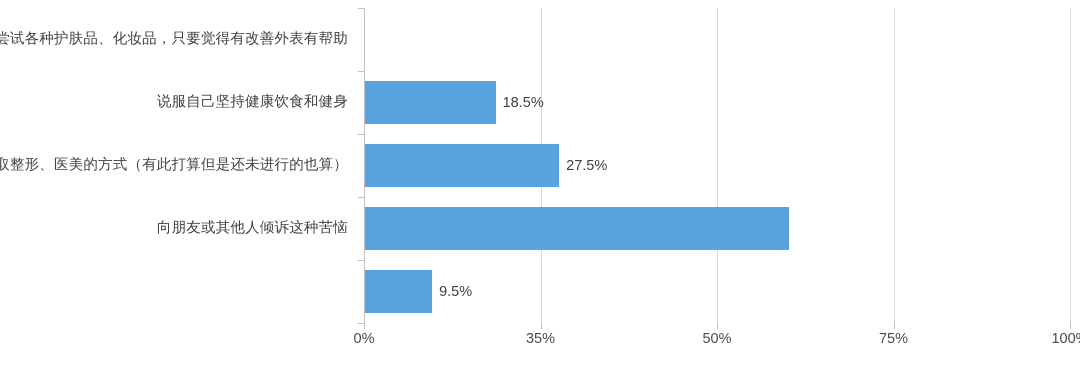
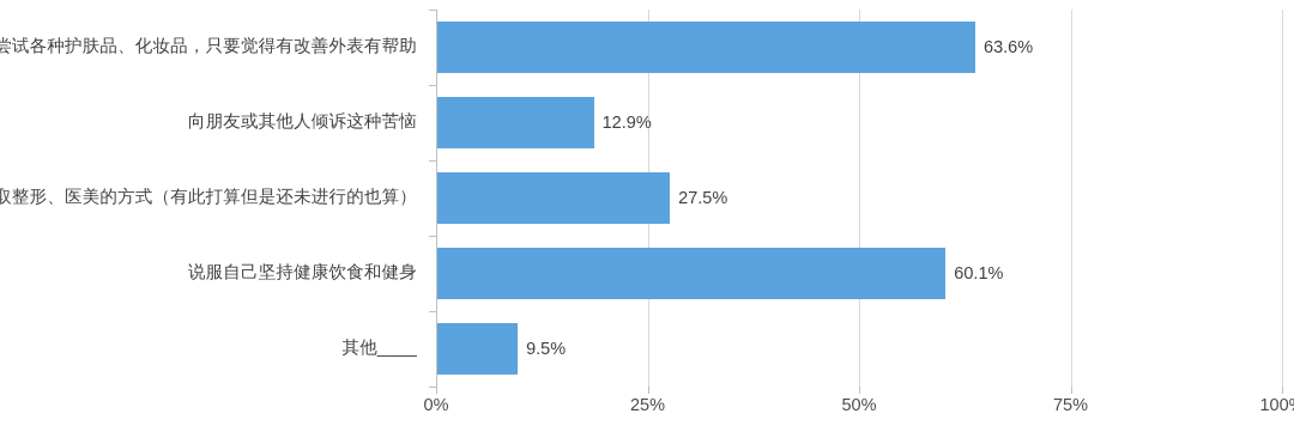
  尝试各种护肤品、化妆品，只要觉得有改善外表有帮助
- 说服自己坚持健康饮食和健身
+ 向朋友或其他人倾诉这种苦恼
  取整形、医美的方式（有此打算但是还未进行的也算）
- 向朋友或其他人倾诉这种苦恼
+ 说服自己坚持健康饮食和健身
+ 其他____
+ 63.6%
- 18.5%
+ 12.9%
  27.5%
+ 60.1%
  9.5%
  0%
- 35%
+ 25%
  50%
  75%
  100
